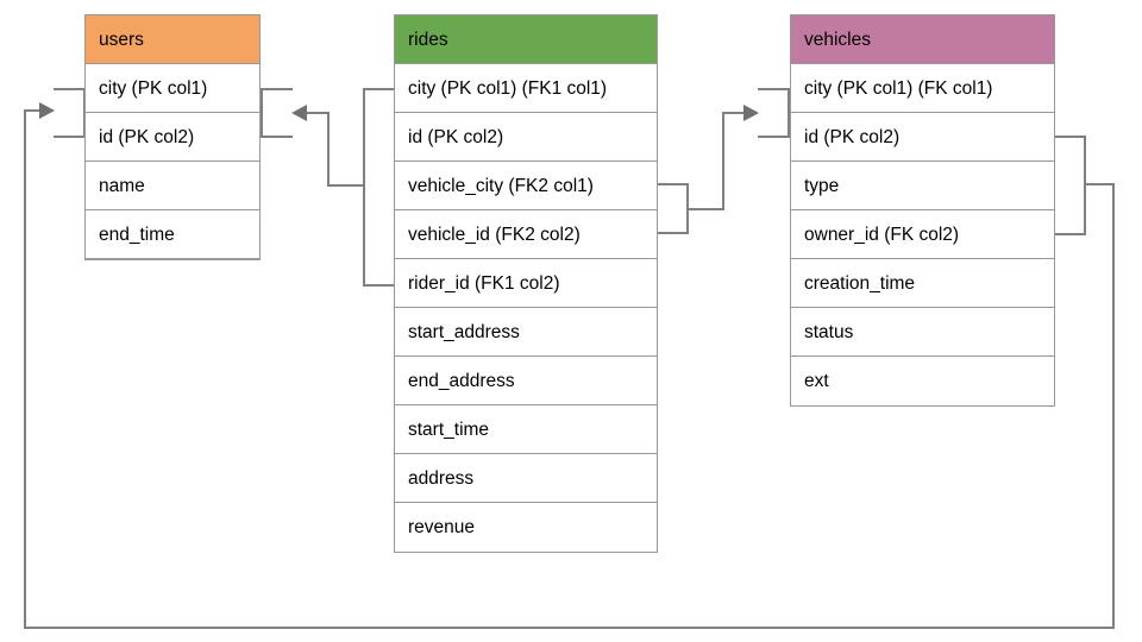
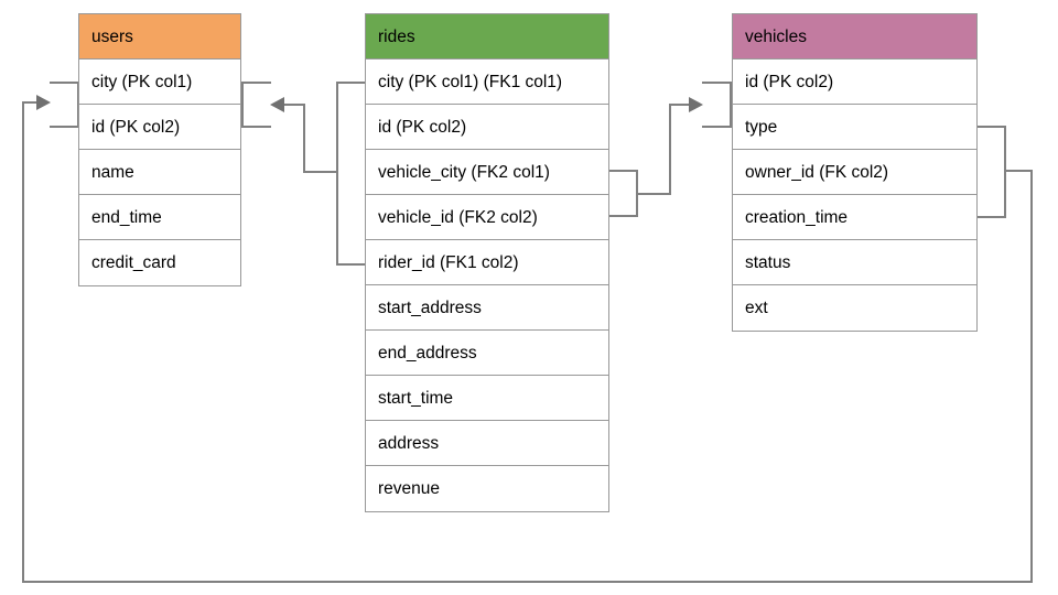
  users
  city (PK col1)
  id (PK col2)
  name
  end_time
+ credit_card
  rides
  city (PK col1) (FK1 col1)
  id (PK col2)
  vehicle_city (FK2 col1)
  vehicle_id (FK2 col2)
  rider_id (FK1 col2)
  start_address
  end_address
  start_time
  address
  revenue
  vehicles
- city (PK col1) (FK col1)
  id (PK col2)
  type
  owner_id (FK col2)
  creation_time
  status
  ext
